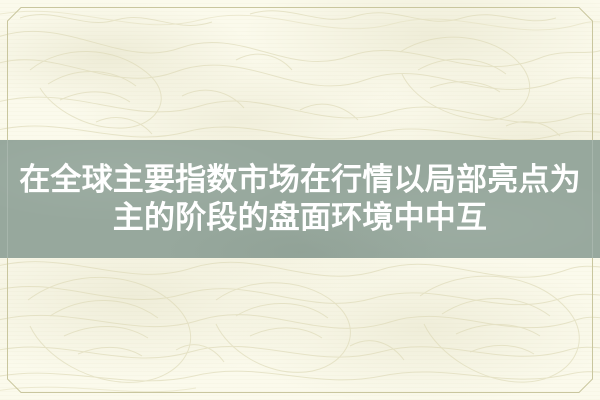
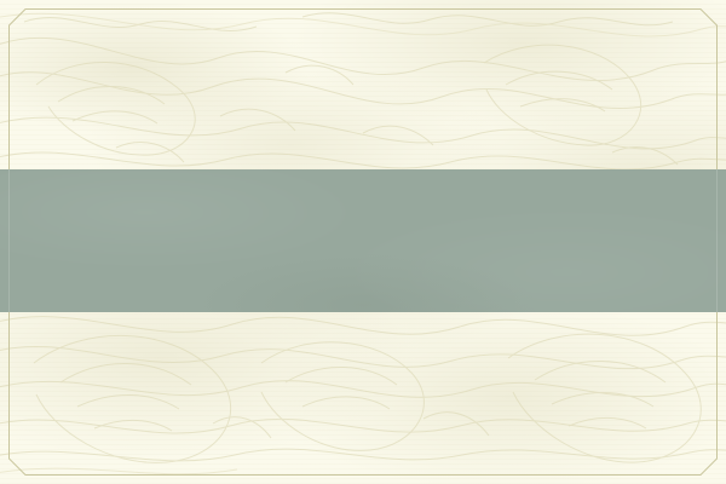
- 在全球主要指数市场在行情以局部亮点为主的阶段的盘面环境中中互
